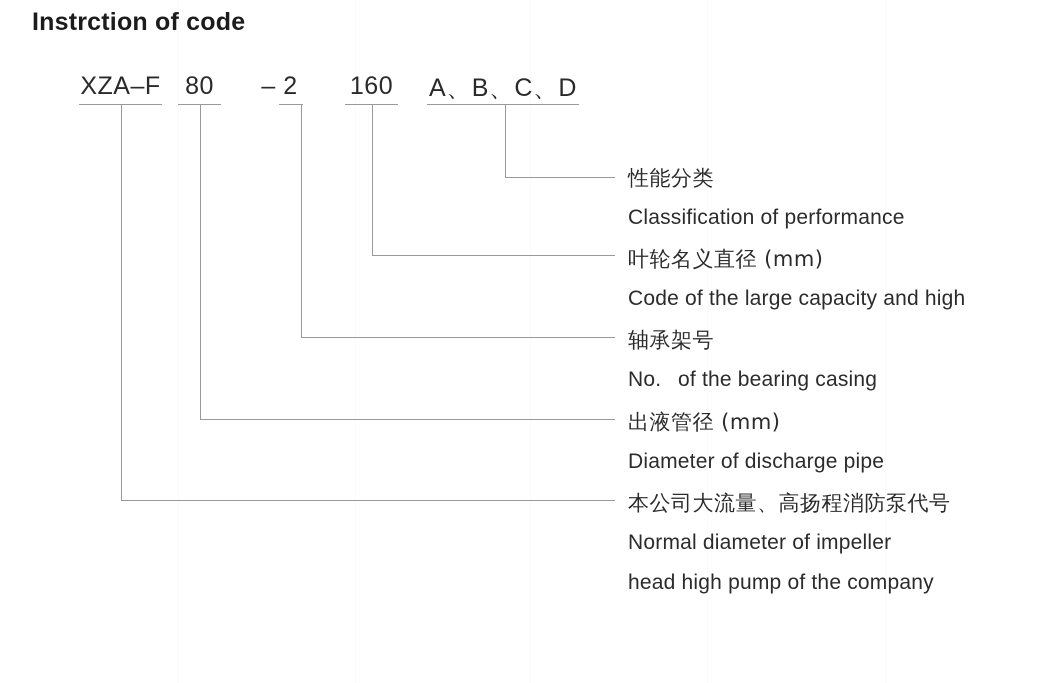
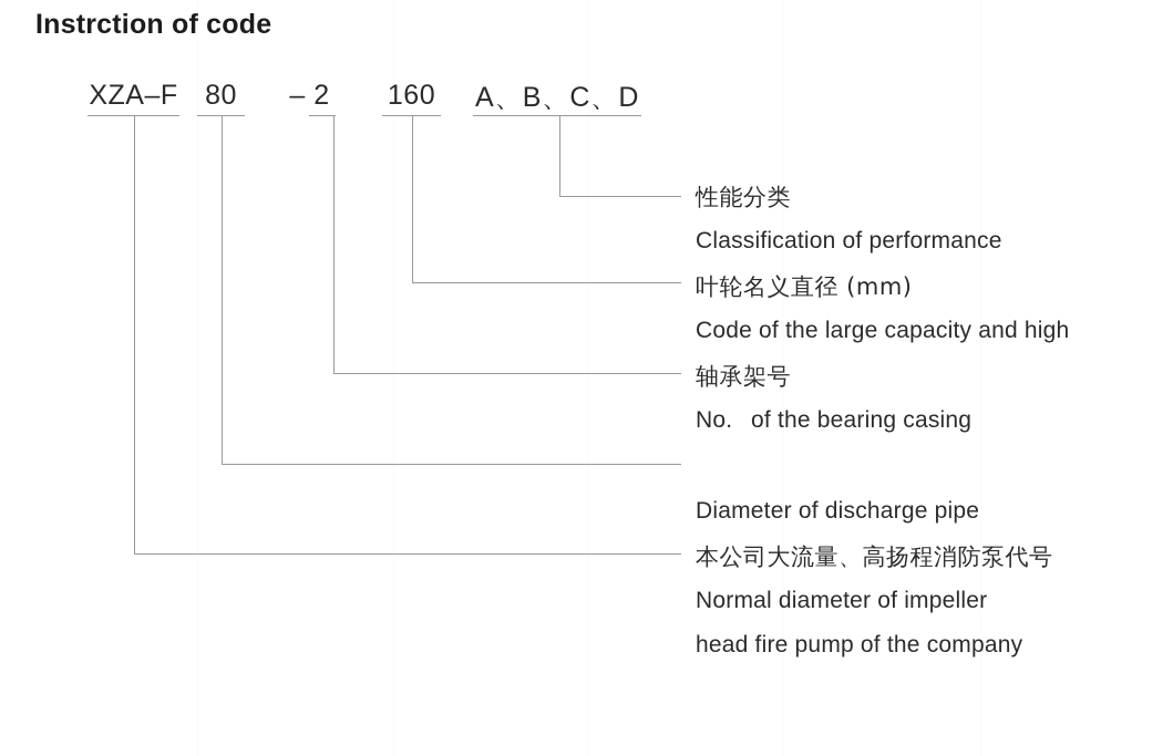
  Instrction of code
  XZA–F
  80
  – 2
  160
  A、B、C、D
  性能分类
  Classification of performance
  叶轮名义直径 (mm)
  Code of the large capacity and high
  轴承架号
  No. of the bearing casing
- 出液管径 (mm)
  Diameter of discharge pipe
  本公司大流量、高扬程消防泵代号
  Normal diameter of impeller
- head high pump of the company
+ head fire pump of the company
